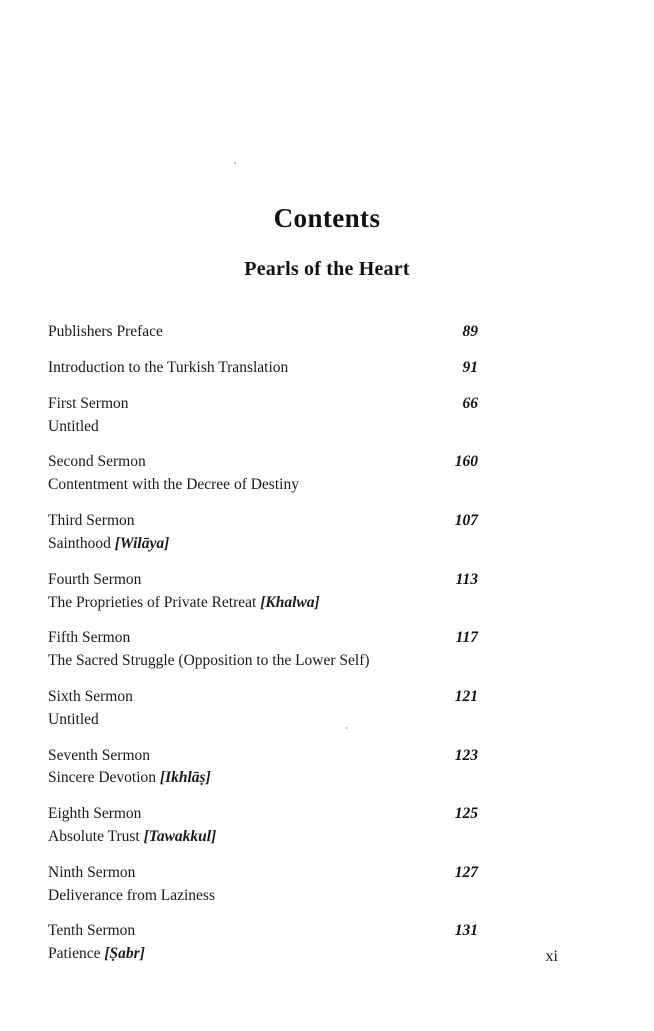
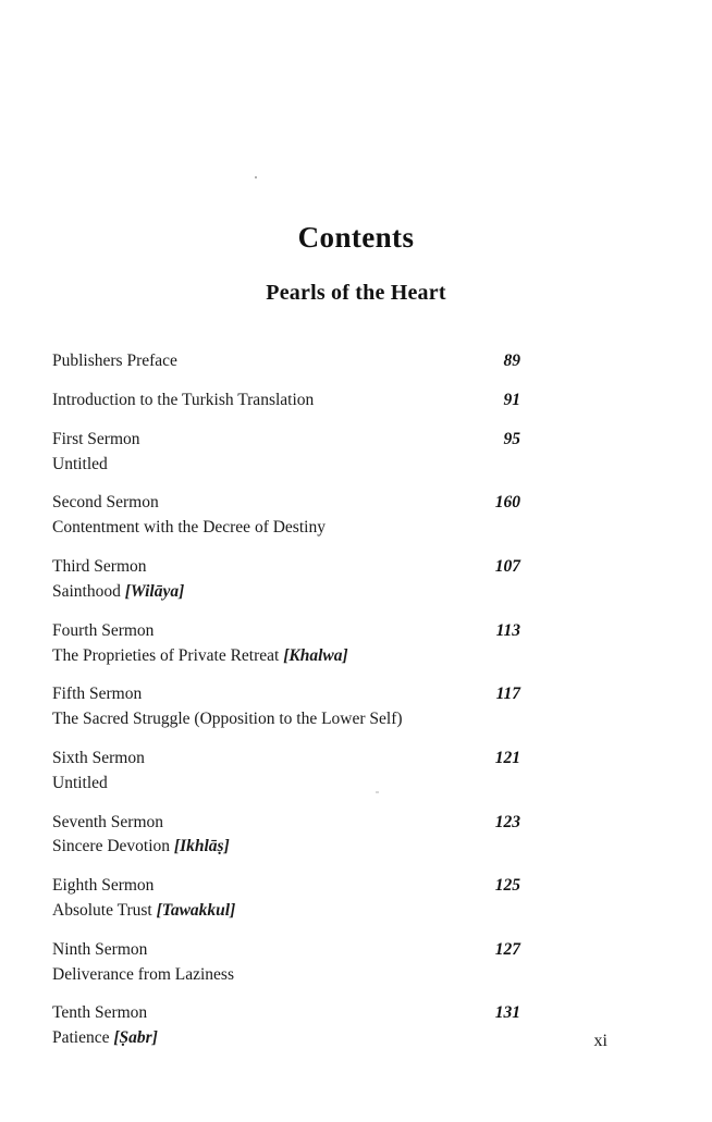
  Contents
  Pearls of the Heart
  Publishers Preface
  89
  Introduction to the Turkish Translation
  91
  First Sermon
- 66
+ 95
  Untitled
  Second Sermon
  160
  Contentment with the Decree of Destiny
  Third Sermon
  107
  Sainthood [Wilāya]
  Fourth Sermon
  113
  The Proprieties of Private Retreat [Khalwa]
  Fifth Sermon
  117
  The Sacred Struggle (Opposition to the Lower Self)
  Sixth Sermon
  121
  Untitled
  Seventh Sermon
  123
  Sincere Devotion [Ikhlāṣ]
  Eighth Sermon
  125
  Absolute Trust [Tawakkul]
  Ninth Sermon
  127
  Deliverance from Laziness
  Tenth Sermon
  131
  Patience [Ṣabr]
  xi
